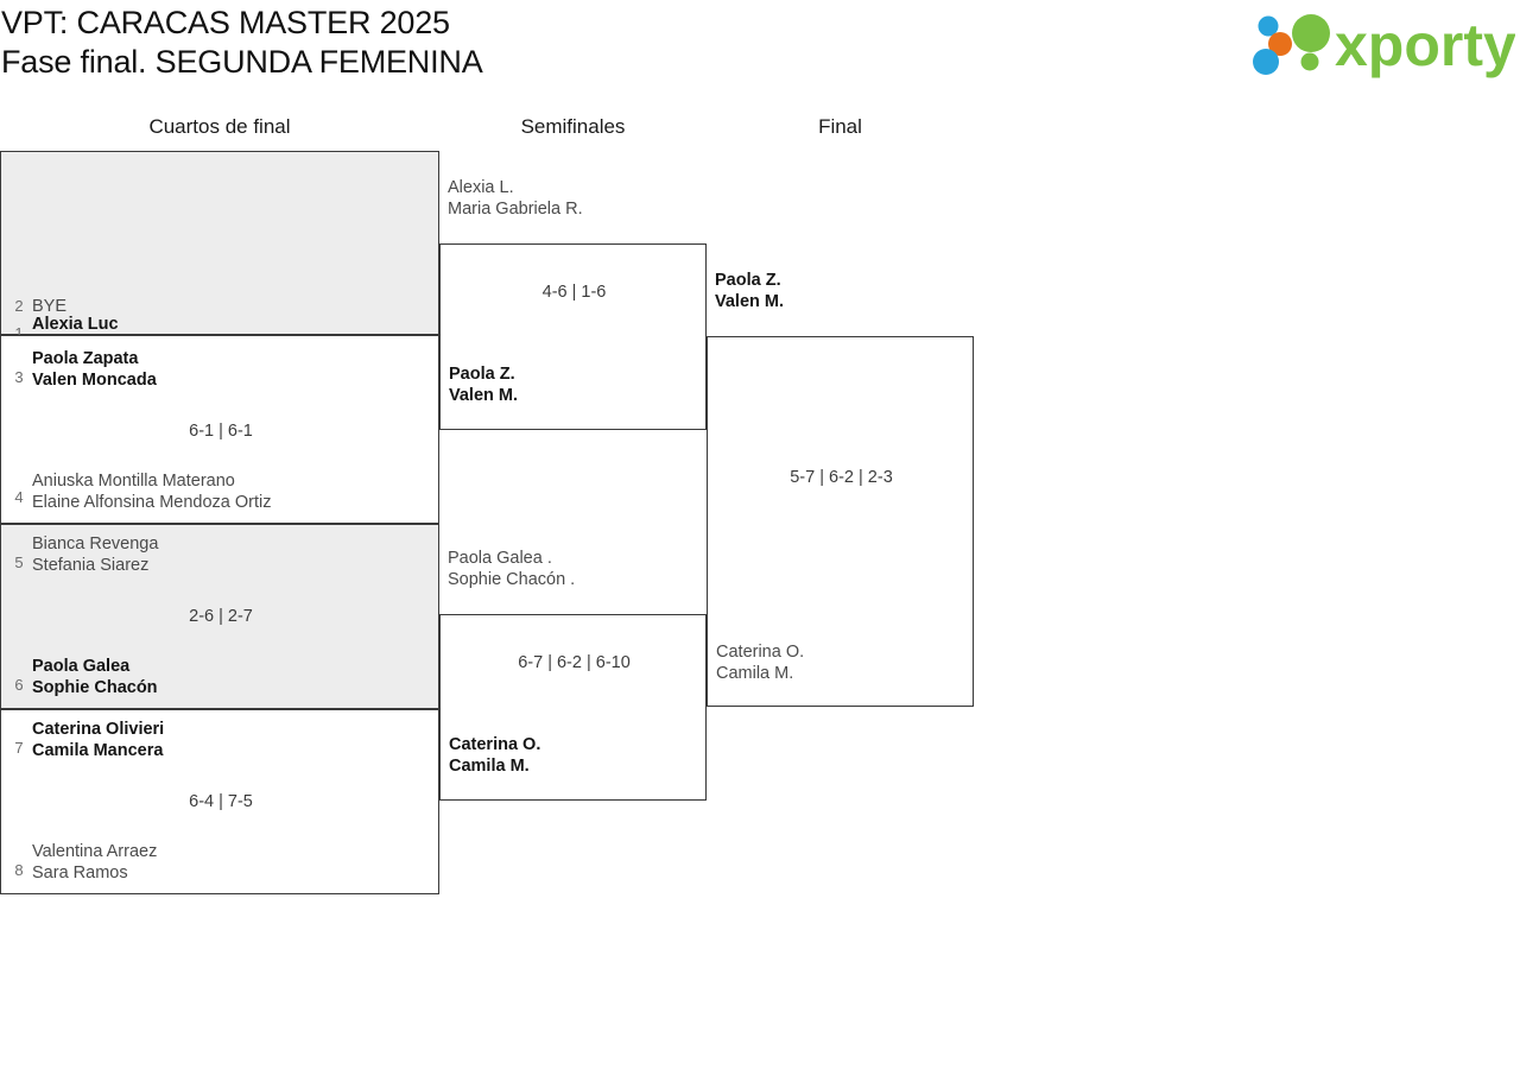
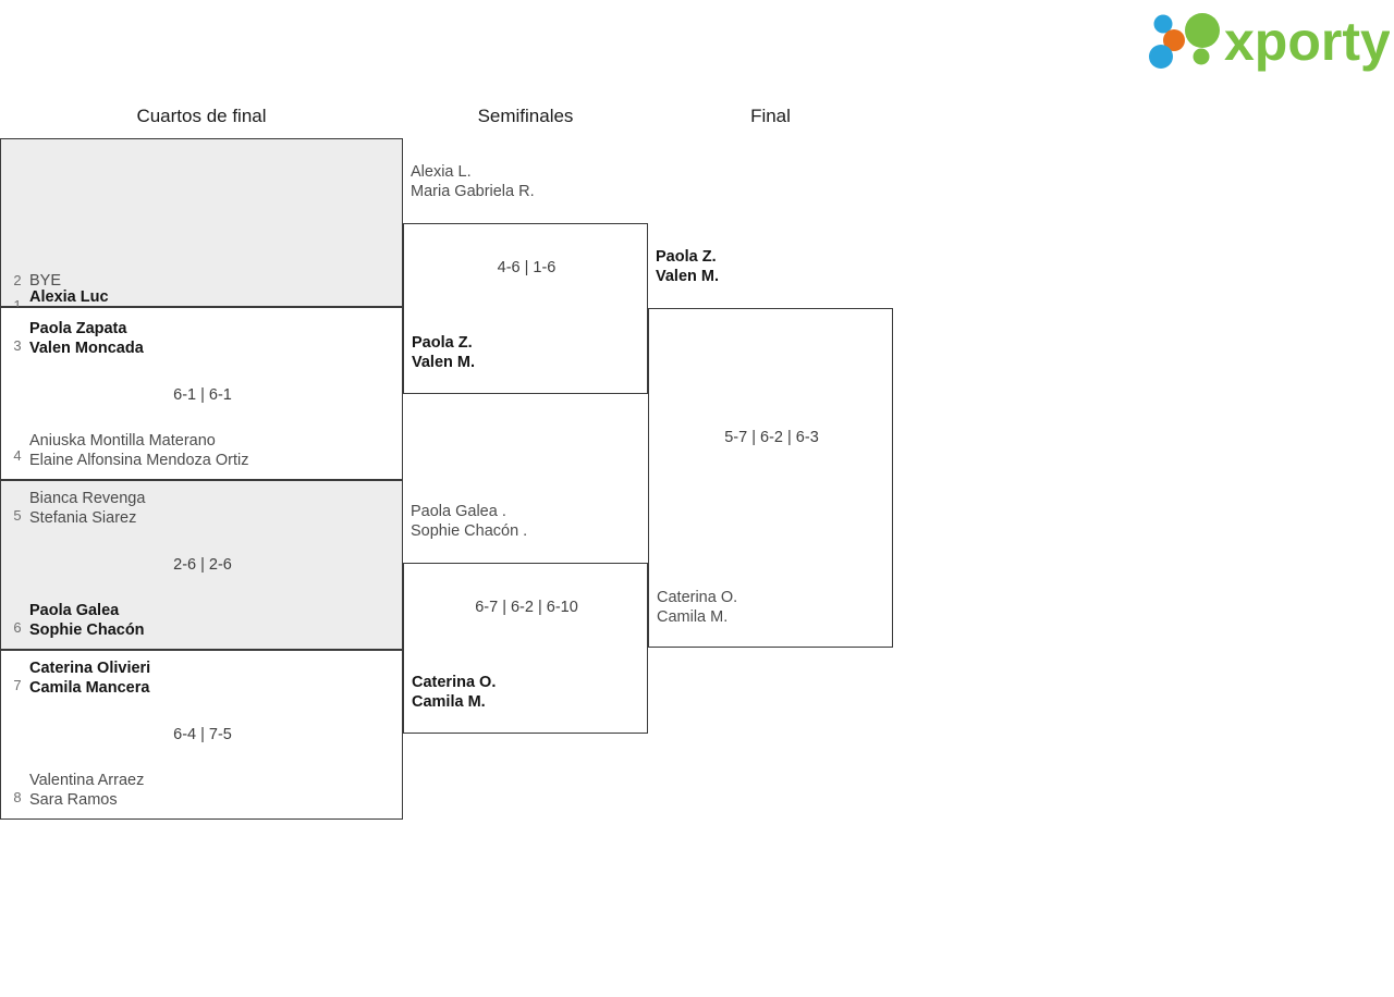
- VPT: CARACAS MASTER 2025
- Fase final. SEGUNDA FEMENINA
  xporty
  Cuartos de final
  Semifinales
  Final
  1
  Alexia Luc
  2
  BYE
  3
  Paola Zapata
  Valen Moncada
  6-1 | 6-1
  4
  Aniuska Montilla Materano
  Elaine Alfonsina Mendoza Ortiz
  5
  Bianca Revenga
  Stefania Siarez
- 2-6 | 2-7
+ 2-6 | 2-6
  6
  Paola Galea
  Sophie Chacón
  7
  Caterina Olivieri
  Camila Mancera
  6-4 | 7-5
  8
  Valentina Arraez
  Sara Ramos
  Alexia L.
  Maria Gabriela R.
  4-6 | 1-6
  Paola Z.
  Valen M.
  Paola Galea .
  Sophie Chacón .
  6-7 | 6-2 | 6-10
  Caterina O.
  Camila M.
  Paola Z.
  Valen M.
- 5-7 | 6-2 | 2-3
+ 5-7 | 6-2 | 6-3
  Caterina O.
  Camila M.
